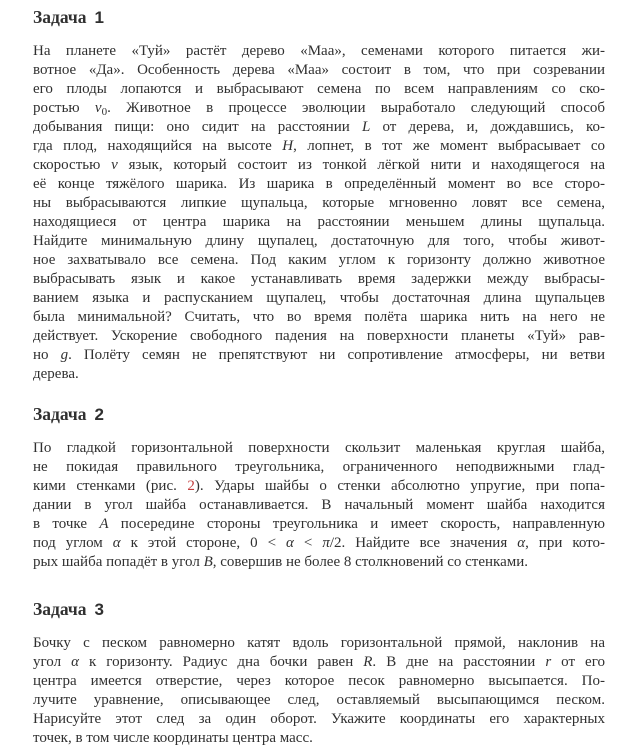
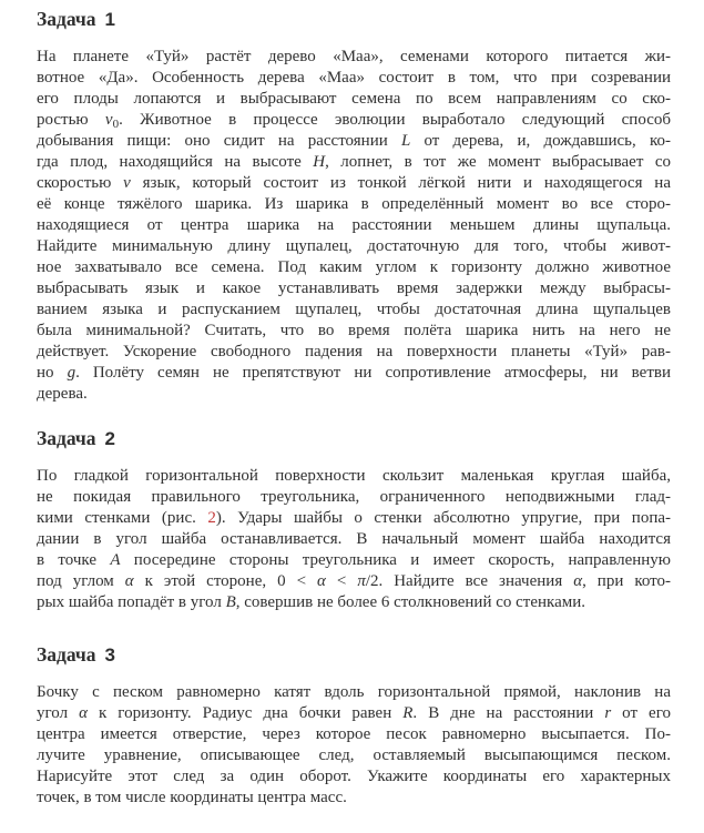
  Задача 1
  На планете «Туй» растёт дерево «Маа», семенами которого питается жи-
  вотное «Да». Особенность дерева «Маа» состоит в том, что при созревании
  его плоды лопаются и выбрасывают семена по всем направлениям со ско-
  ростью v0. Животное в процессе эволюции выработало следующий способ
  добывания пищи: оно сидит на расстоянии L от дерева, и, дождавшись, ко-
  гда плод, находящийся на высоте H, лопнет, в тот же момент выбрасывает со
  скоростью v язык, который состоит из тонкой лёгкой нити и находящегося на
  её конце тяжёлого шарика. Из шарика в определённый момент во все сторо-
- ны выбрасываются липкие щупальца, которые мгновенно ловят все семена,
  находящиеся от центра шарика на расстоянии меньшем длины щупальца.
  Найдите минимальную длину щупалец, достаточную для того, чтобы живот-
  ное захватывало все семена. Под каким углом к горизонту должно животное
  выбрасывать язык и какое устанавливать время задержки между выбрасы-
  ванием языка и распусканием щупалец, чтобы достаточная длина щупальцев
  была минимальной? Считать, что во время полёта шарика нить на него не
  действует. Ускорение свободного падения на поверхности планеты «Туй» рав-
  но g. Полёту семян не препятствуют ни сопротивление атмосферы, ни ветви
  дерева.
  Задача 2
  По гладкой горизонтальной поверхности скользит маленькая круглая шайба,
  не покидая правильного треугольника, ограниченного неподвижными глад-
  кими стенками (рис. 2). Удары шайбы о стенки абсолютно упругие, при попа-
  дании в угол шайба останавливается. В начальный момент шайба находится
  в точке A посередине стороны треугольника и имеет скорость, направленную
  под углом α к этой стороне, 0 < α < π/2. Найдите все значения α, при кото-
- рых шайба попадёт в угол B, совершив не более 8 столкновений со стенками.
+ рых шайба попадёт в угол B, совершив не более 6 столкновений со стенками.
  Задача 3
  Бочку с песком равномерно катят вдоль горизонтальной прямой, наклонив на
  угол α к горизонту. Радиус дна бочки равен R. В дне на расстоянии r от его
  центра имеется отверстие, через которое песок равномерно высыпается. По-
  лучите уравнение, описывающее след, оставляемый высыпающимся песком.
  Нарисуйте этот след за один оборот. Укажите координаты его характерных
  точек, в том числе координаты центра масс.
